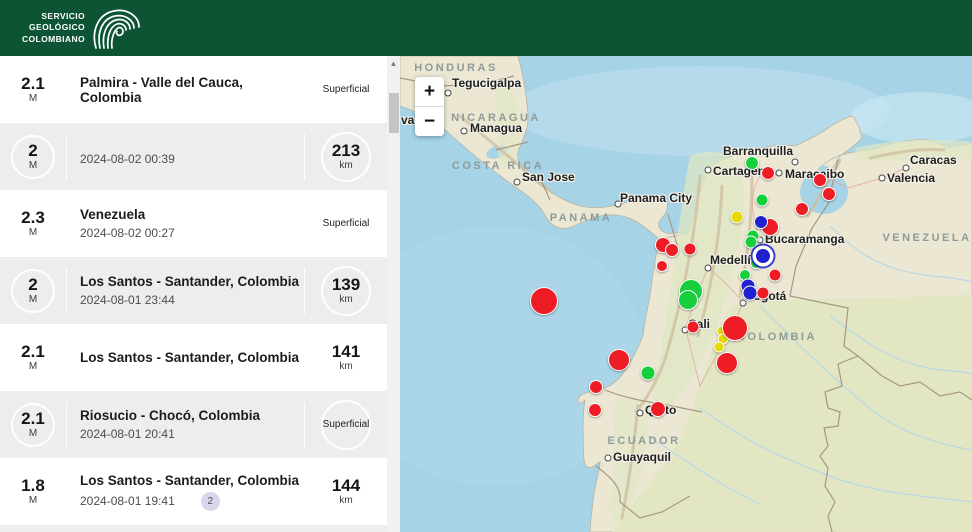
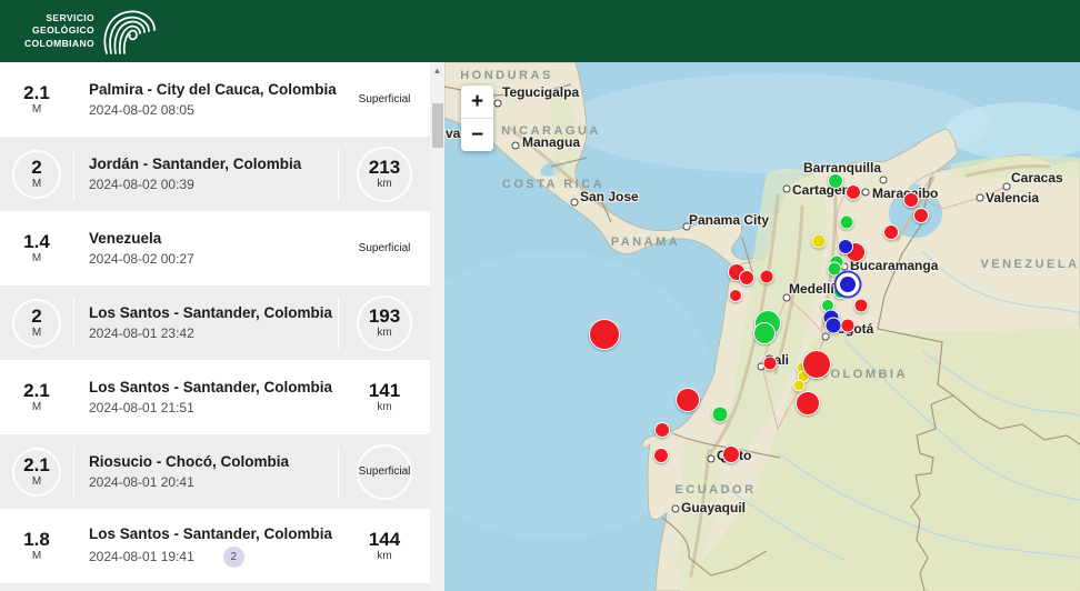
  SERVICIO
  GEOLÓGICO
  COLOMBIANO
  2.1
  M
- Palmira - Valle del Cauca, Colombia
+ Palmira - City del Cauca, Colombia
+ 2024-08-02 08:05
  Superficial
  2
  M
+ Jordán - Santander, Colombia
  2024-08-02 00:39
  213
  km
- 2.3
+ 1.4
  M
  Venezuela
  2024-08-02 00:27
  Superficial
  2
  M
  Los Santos - Santander, Colombia
- 2024-08-01 23:44
+ 2024-08-01 23:42
- 139
+ 193
  km
  2.1
  M
  Los Santos - Santander, Colombia
+ 2024-08-01 21:51
  141
  km
  2.1
  M
  Riosucio - Chocó, Colombia
  2024-08-01 20:41
  Superficial
  1.8
  M
  Los Santos - Santander, Colombia
  2024-08-01 19:41
  2
  144
  km
  ▲
  HONDURAS
  NICARAGUA
  COSTA RICA
  PANAMA
  VENEZUELA
  OLOMBIA
  ECUADOR
  Tegucigalpa
  Managua
  San Jose
  Panama City
  Barranquilla
  Cartage
  Maraibo
  Caracas
  Valencia
  Bucaramanga
  Medellí
  ali
  Guayaquil
  va
  +
  −
